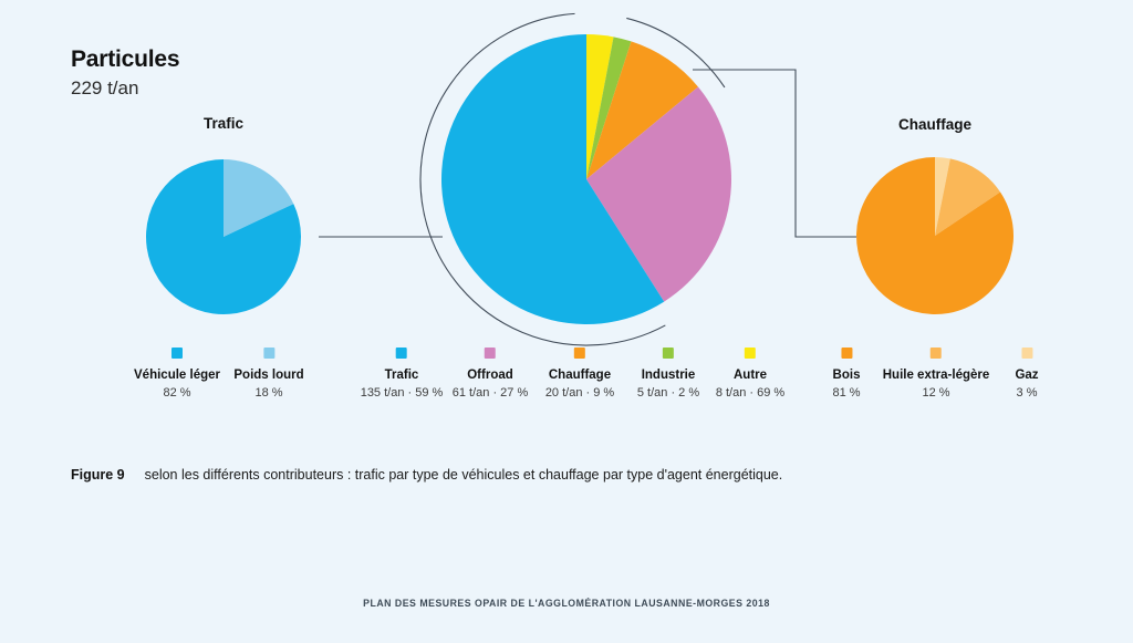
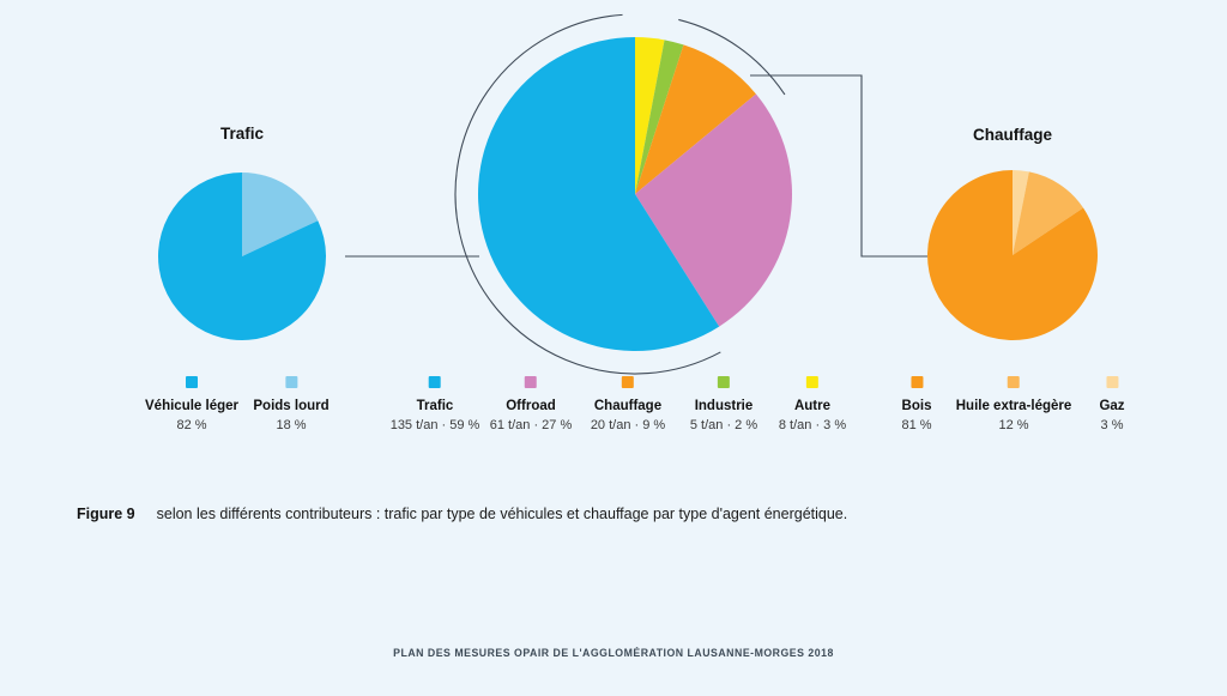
- Particules
- 229 t/an
  Trafic
  Chauffage
  Véhicule léger
  82 %
  Poids lourd
  18 %
  Trafic
  135 t/an · 59 %
  Offroad
  61 t/an · 27 %
  Chauffage
  20 t/an · 9 %
  Industrie
  5 t/an · 2 %
  Autre
- 8 t/an · 69 %
+ 8 t/an · 3 %
  Bois
  81 %
  Huile extra-légère
  12 %
  Gaz
  3 %
  Figure 9
  selon les différents contributeurs : trafic par type de véhicules et chauffage par type d'agent énergétique.
  PLAN DES MESURES OPAIR DE L'AGGLOMÉRATION LAUSANNE-MORGES 2018
